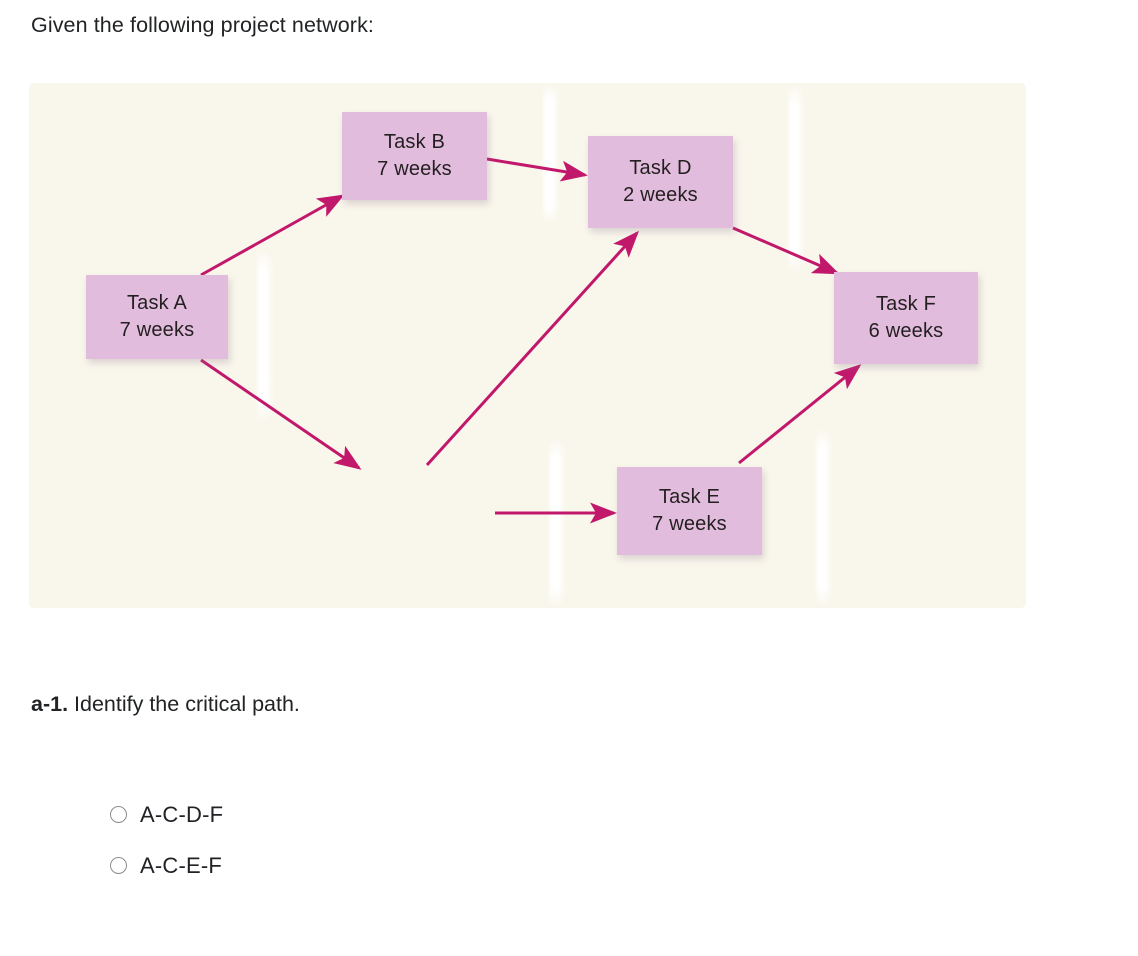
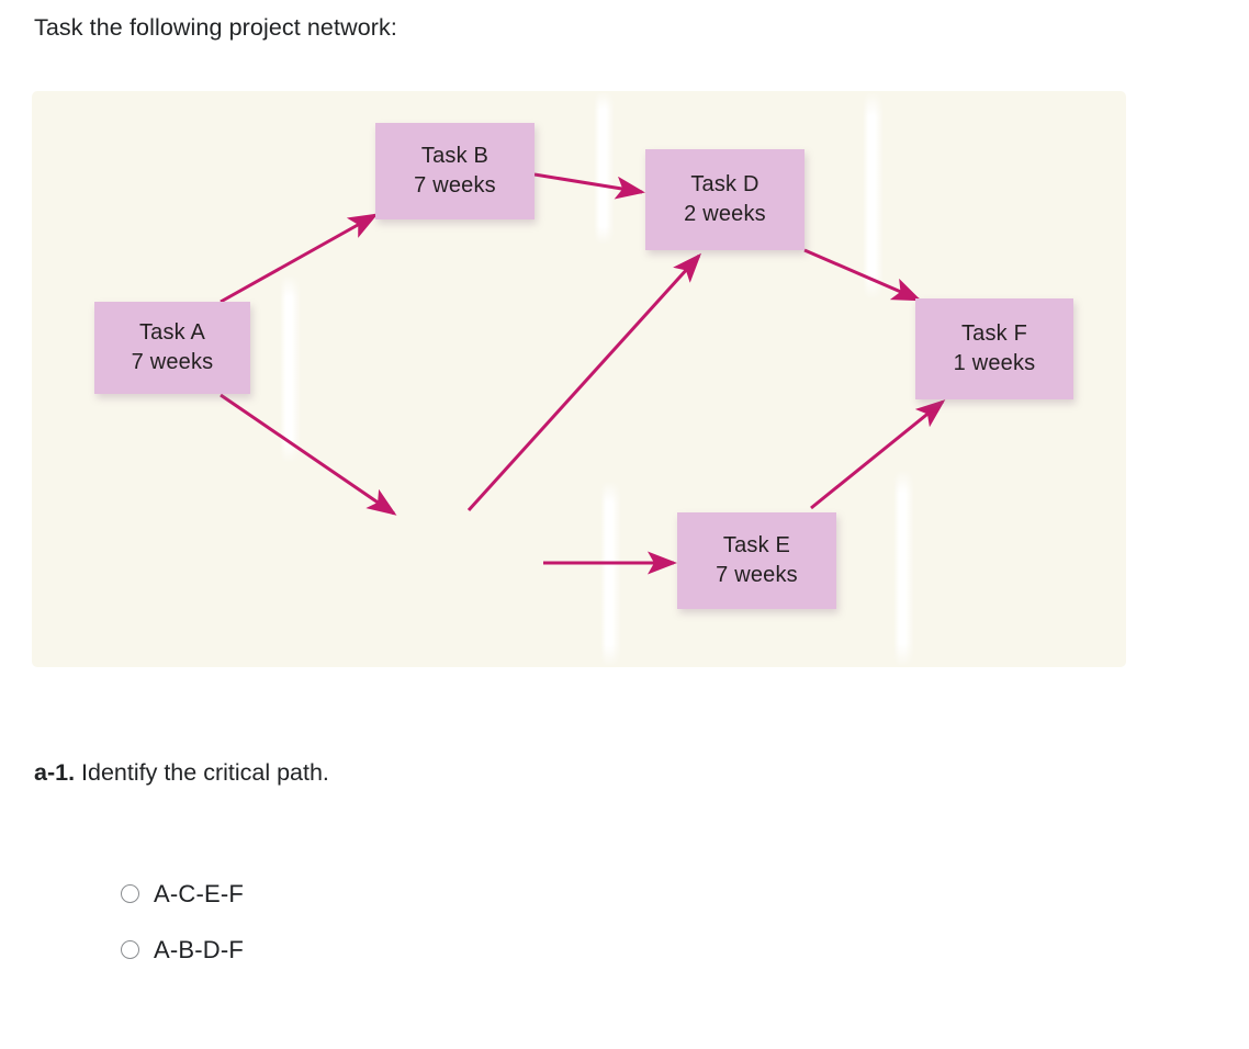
- Given the following project network:
+ Task the following project network:
  Task A
  7 weeks
  Task B
  7 weeks
  Task D
  2 weeks
  Task E
  7 weeks
  Task F
- 6 weeks
+ 1 weeks
  a-1. Identify the critical path.
- A-C-D-F
  A-C-E-F
+ A-B-D-F
